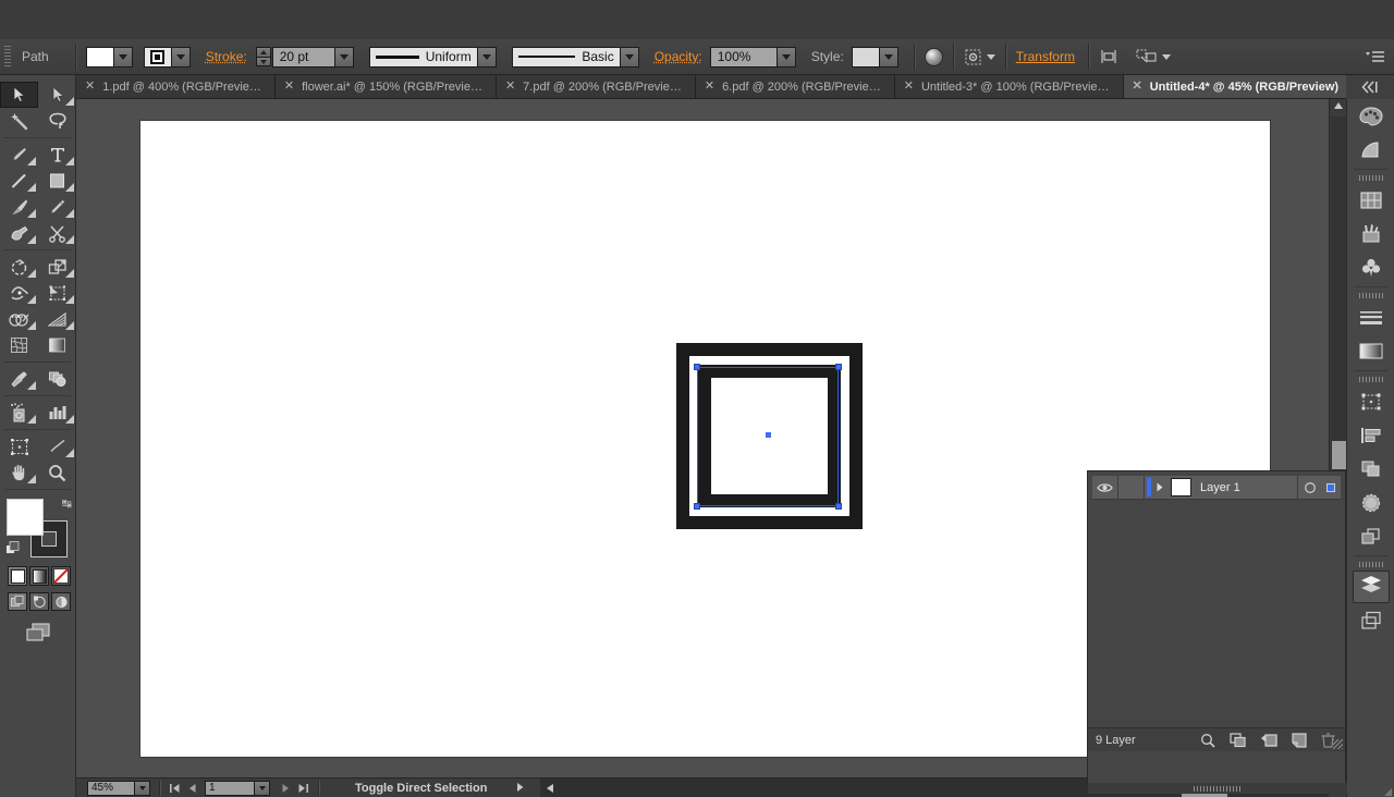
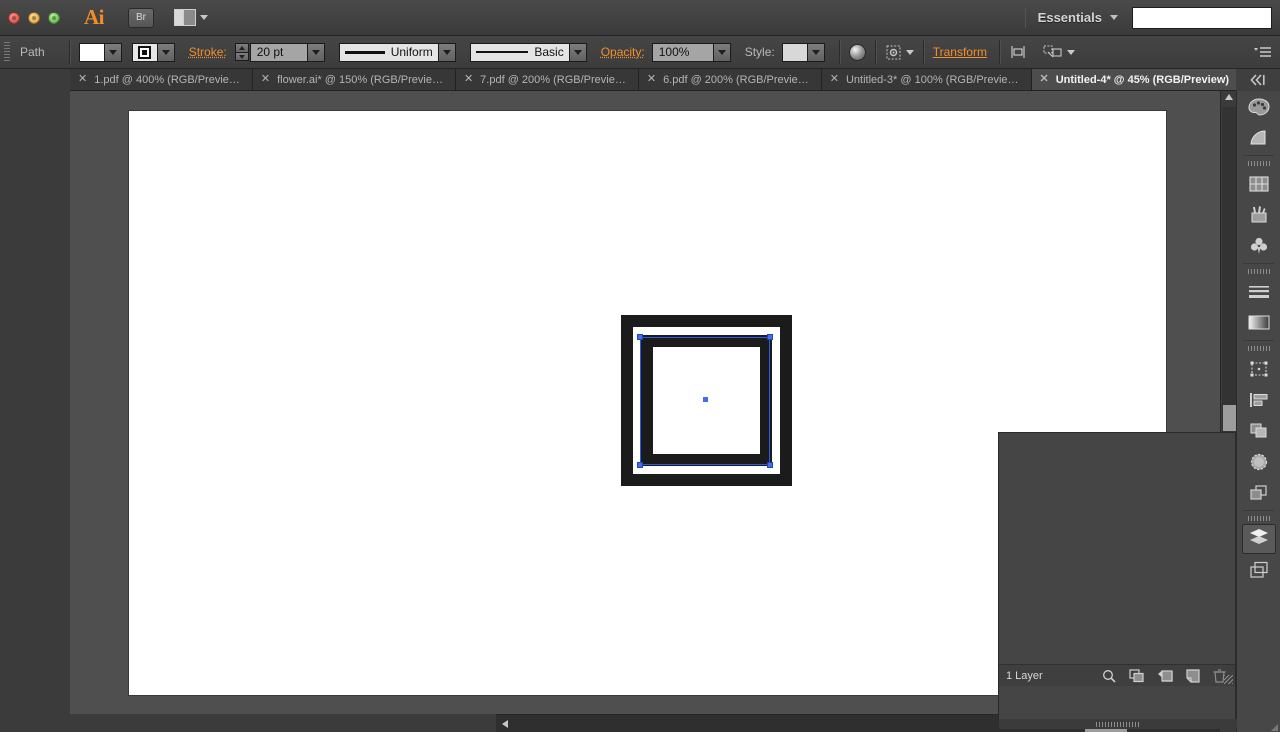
+ Ai
+ Br
+ Essentials
  Path
  Stroke:
  20 pt
  Uniform
  Basic
  Opacity:
  100%
  Style:
  Transform
  ✕
  1.pdf @ 400% (RGB/Previe…
  ✕
  flower.ai* @ 150% (RGB/Previe…
  ✕
  7.pdf @ 200% (RGB/Previe…
  ✕
  6.pdf @ 200% (RGB/Previe…
  ✕
  Untitled-3* @ 100% (RGB/Previe…
  ✕
  Untitled-4* @ 45% (RGB/Preview)
- ↹
- 45%
- 1
- Toggle Direct Selection
- Layer 1
- 9 Layer
+ 1 Layer
